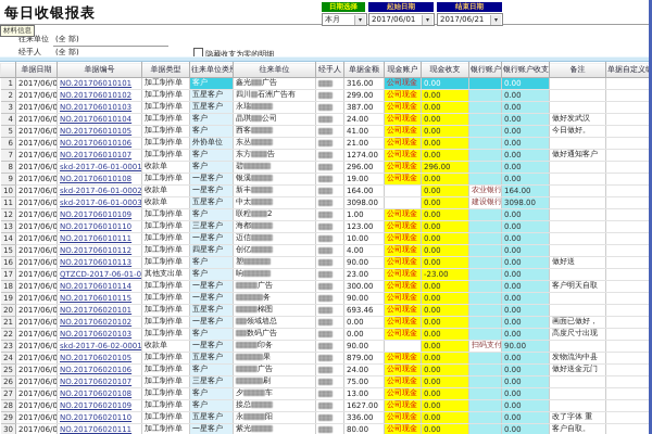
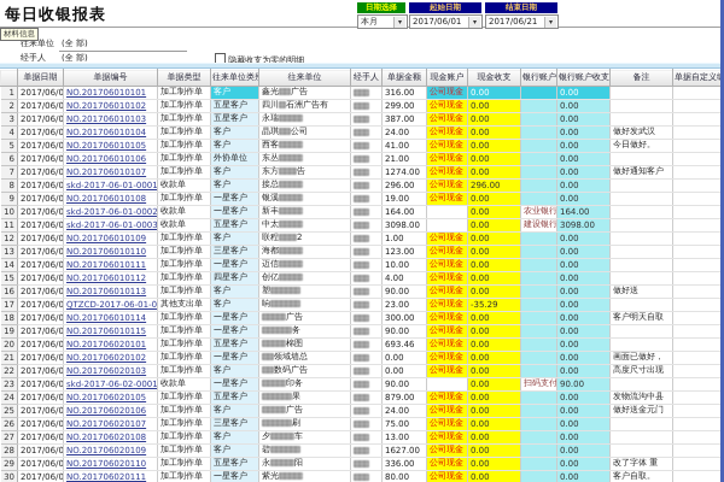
  每日收银报表
  日期选择
  起始日期
  结束日期
  本月
  2017/06/01
  2017/06/21
  材料信息
  往来单位 (全 部)
  经手人 (全 部)
  隐藏收支为零的明细
  	单据日期	单据编号	单据类型	往来单位类	往来单位	经手人	单据金额	现金账户	现金收支	银行账户	银行账户收支	备注	单据自定义
  1	2017/06/0	NO.201706010101	加工制作单	客户	鑫光 广告		316.00	公司现金	0.00		0.00
  2	2017/06/0	NO.201706010102	加工制作单	五星客户	四川 石洲广告有		299.00	公司现金	0.00		0.00
  3	2017/06/0	NO.201706010103	加工制作单	五星客户	永瑞		387.00	公司现金	0.00		0.00
  4	2017/06/0	NO.201706010104	加工制作单	客户	晶琪 公司		24.00	公司现金	0.00		0.00	做好发武汉
  5	2017/06/0	NO.201706010105	加工制作单	客户	西客		41.00	公司现金	0.00		0.00	今日做好。
  6	2017/06/0	NO.201706010106	加工制作单	外协单位	东丛		21.00	公司现金	0.00		0.00
  7	2017/06/0	NO.201706010107	加工制作单	客户	东方 告		1274.00	公司现金	0.00		0.00	做好通知客户
- 8	2017/06/0	skd-2017-06-01-0001	收款单	客户	碧		296.00	公司现金	296.00		0.00
+ 8	2017/06/0	skd-2017-06-01-0001	收款单	客户	接总		296.00	公司现金	296.00		0.00
  9	2017/06/0	NO.201706010108	加工制作单	一星客户	银溪		19.00	公司现金	0.00		0.00
  10	2017/06/0	skd-2017-06-01-0002	收款单	一星客户	新丰		164.00		0.00	农业银行	164.00
  11	2017/06/0	skd-2017-06-01-0003	收款单	五星客户	中太		3098.00		0.00	建设银行	3098.00
  12	2017/06/0	NO.201706010109	加工制作单	客户	联程 2		1.00	公司现金	0.00		0.00
  13	2017/06/0	NO.201706010110	加工制作单	三星客户	海都		123.00	公司现金	0.00		0.00
  14	2017/06/0	NO.201706010111	加工制作单	一星客户	迈信		10.00	公司现金	0.00		0.00
  15	2017/06/0	NO.201706010112	加工制作单	四星客户	创亿		4.00	公司现金	0.00		0.00
  16	2017/06/0	NO.201706010113	加工制作单	客户	塑		90.00	公司现金	0.00		0.00	做好送
- 17	2017/06/0	QTZCD-2017-06-01-0	其他支出单	客户	响		23.00	公司现金	-23.00		0.00
+ 17	2017/06/0	QTZCD-2017-06-01-0	其他支出单	客户	响		23.00	公司现金	-35.29		0.00
  18	2017/06/0	NO.201706010114	加工制作单	一星客户	广告		300.00	公司现金	0.00		0.00	客户明天自取
  19	2017/06/0	NO.201706010115	加工制作单	一星客户	务		90.00	公司现金	0.00		0.00
  20	2017/06/0	NO.201706020101	加工制作单	五星客户	棉图		693.46	公司现金	0.00		0.00
  21	2017/06/0	NO.201706020102	加工制作单	一星客户	领域墙总		0.00	公司现金	0.00		0.00	画面已做好，
  22	2017/06/0	NO.201706020103	加工制作单	客户	数码广告		0.00	公司现金	0.00		0.00	高度尺寸出现
  23	2017/06/0	skd-2017-06-02-0001	收款单	一星客户	印务		90.00		0.00	扫码支付	90.00
  24	2017/06/0	NO.201706020105	加工制作单	五星客户	果		879.00	公司现金	0.00		0.00	发物流沟中县
  25	2017/06/0	NO.201706020106	加工制作单	客户	广告		24.00	公司现金	0.00		0.00	做好送金元门
  26	2017/06/0	NO.201706020107	加工制作单	三星客户	刷		75.00	公司现金	0.00		0.00
  27	2017/06/0	NO.201706020108	加工制作单	客户	夕 车		13.00	公司现金	0.00		0.00
- 28	2017/06/0	NO.201706020109	加工制作单	客户	接总		1627.00	公司现金	0.00		0.00
+ 28	2017/06/0	NO.201706020109	加工制作单	客户	碧		1627.00	公司现金	0.00		0.00
  29	2017/06/0	NO.201706020110	加工制作单	五星客户	永 阳		336.00	公司现金	0.00		0.00	改了字体 重
  30	2017/06/0	NO.201706020111	加工制作单	一星客户	紫光		80.00	公司现金	0.00		0.00	客户自取。
